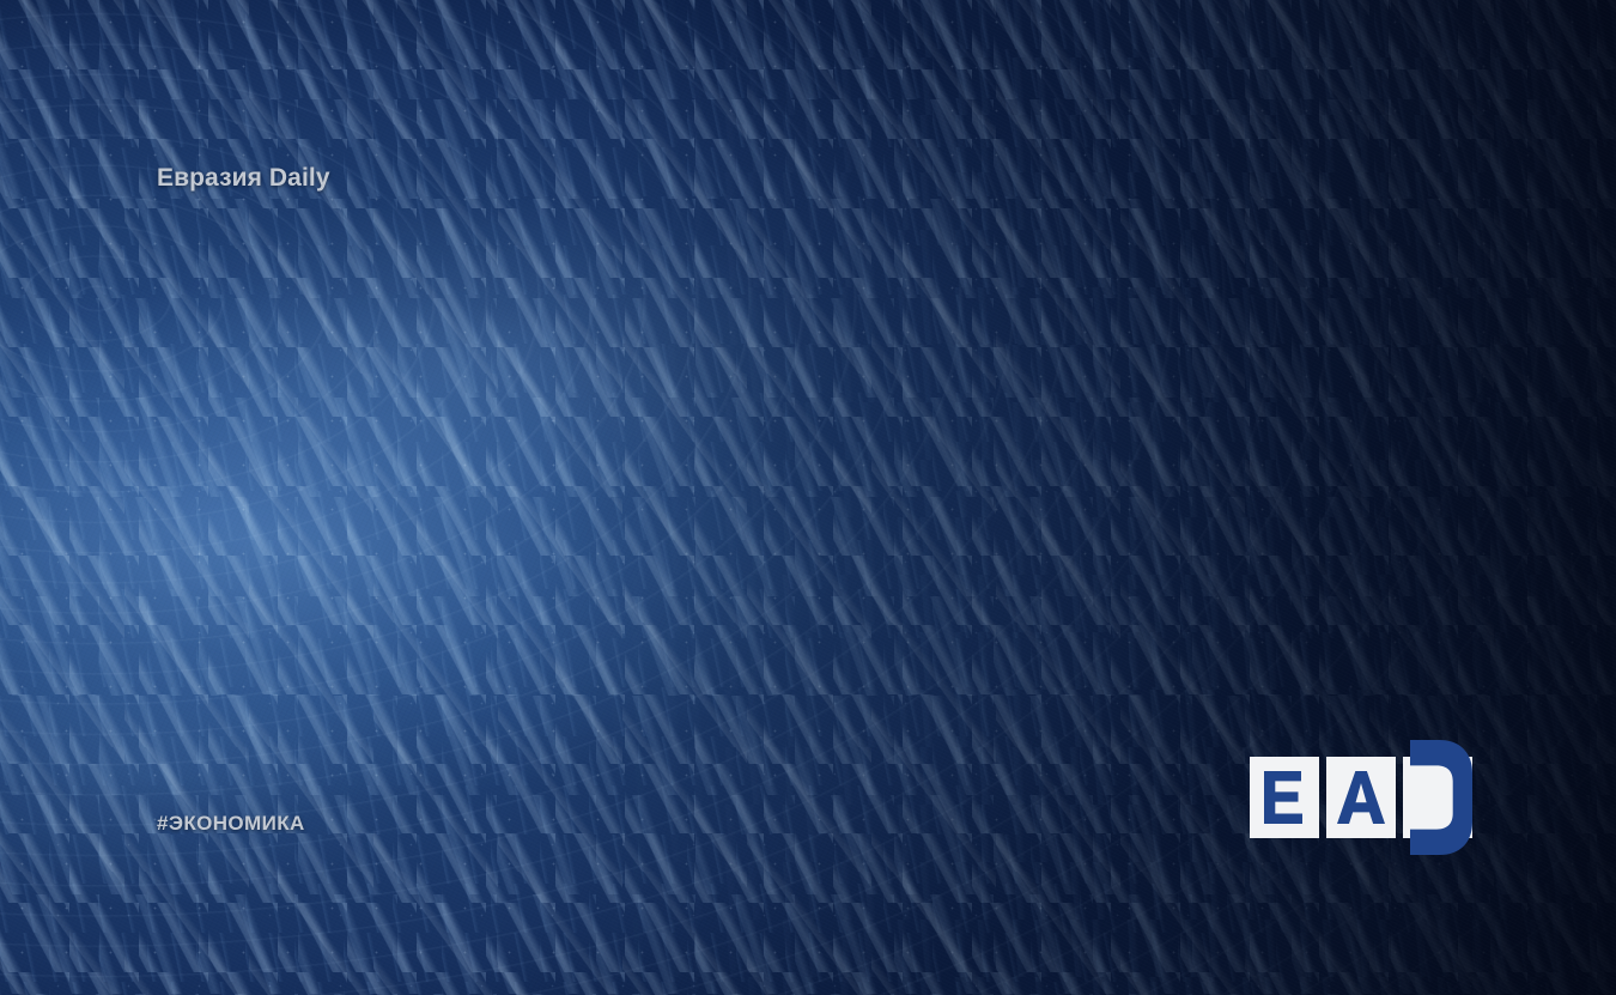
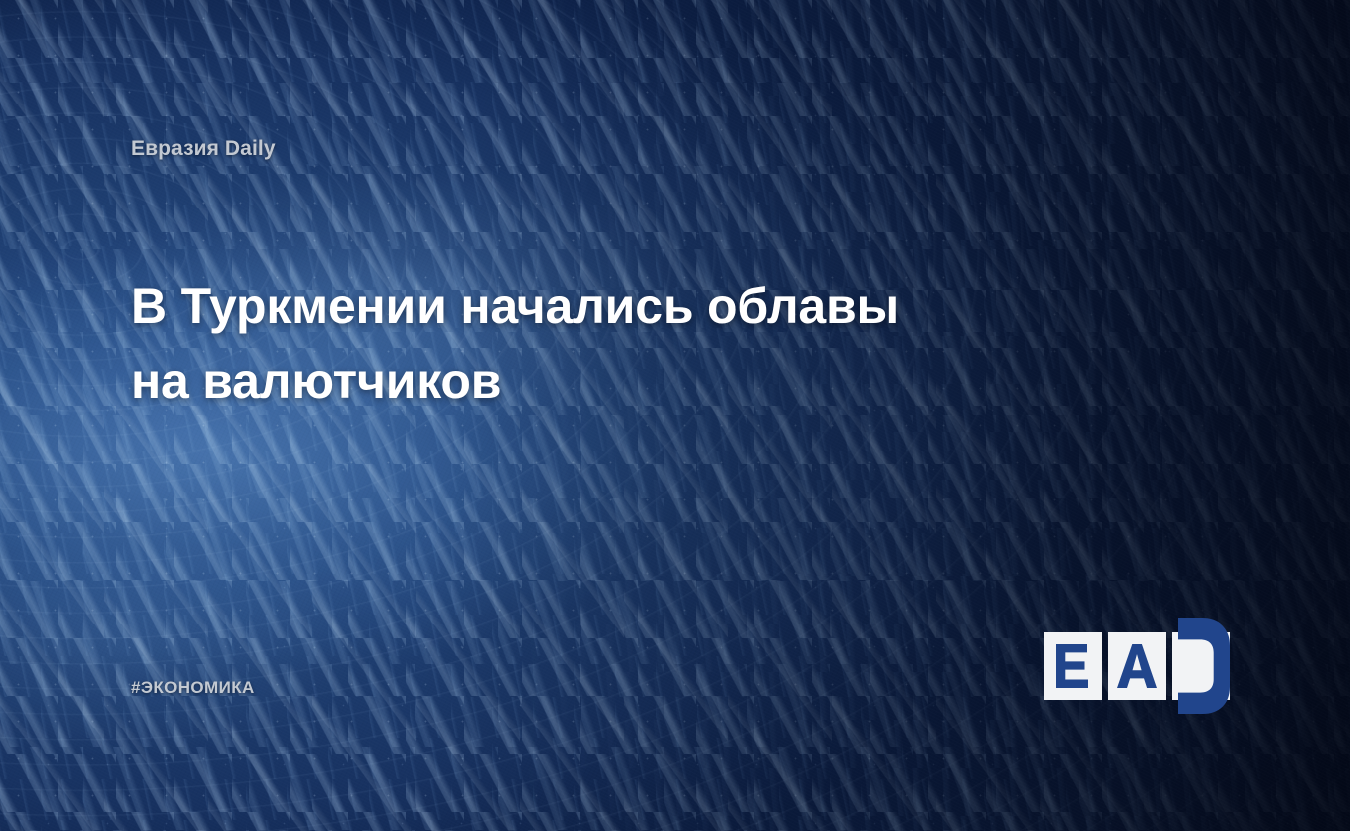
  Евразия Daily
+ В Туркмении начались облавы
+ на валютчиков
  #ЭКОНОМИКА
